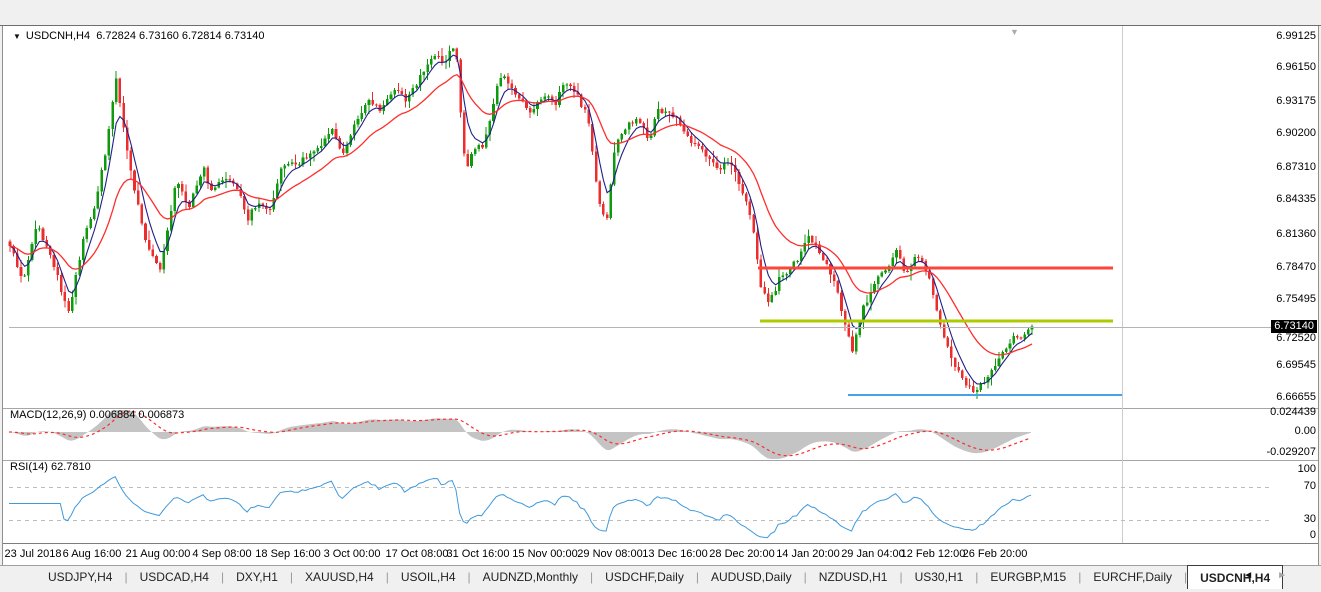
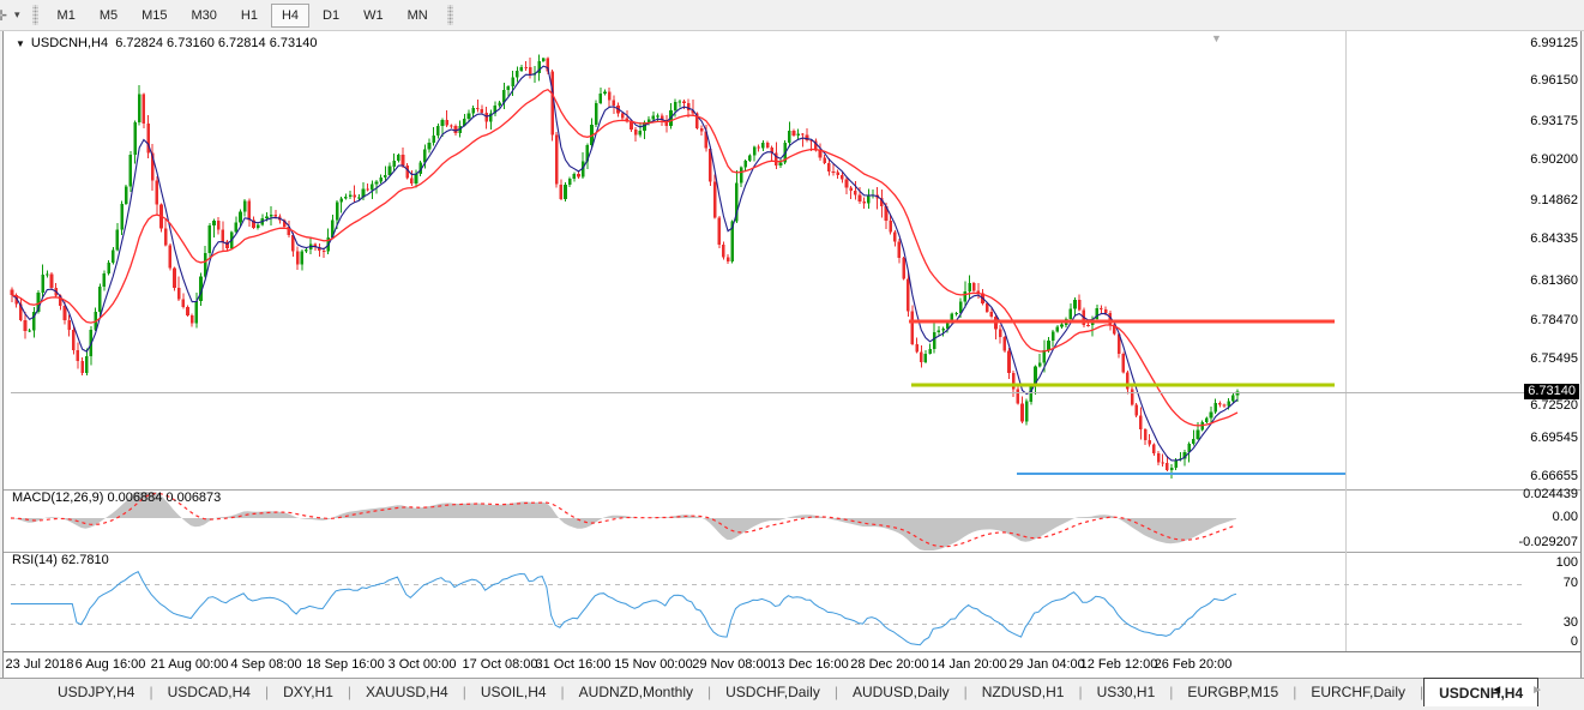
+ ✛
+ ▾
+ M1
+ M5
+ M15
+ M30
+ H1
+ H4
+ D1
+ W1
+ MN
  ▼ USDCNH,H4 6.72824 6.73160 6.72814 6.73140
  ▼
  6.99125
  6.96150
  6.93175
  6.90200
- 6.87310
+ 9.14862
  6.84335
  6.81360
  6.78470
  6.75495
  6.69545
  6.66655
  0.024439
  0.00
  -0.029207
  100
  70
  30
  0
  6.72520
  23 Jul 2018
  6 Aug 16:00
  21 Aug 00:00
  4 Sep 08:00
  18 Sep 16:00
  3 Oct 00:00
  17 Oct 08:00
  31 Oct 16:00
  15 Nov 00:00
  29 Nov 08:00
  13 Dec 16:00
  28 Dec 20:00
  14 Jan 20:00
  29 Jan 04:00
  12 Feb 12:00
  26 Feb 20:00
  MACD(12,26,9) 0.006884 0.006873
  RSI(14) 62.7810
  6.73140
  USDJPY,H4
  |
  USDCAD,H4
  |
  DXY,H1
  |
  XAUUSD,H4
  |
  USOIL,H4
  |
  AUDNZD,Monthly
  |
  USDCHF,Daily
  |
  AUDUSD,Daily
  |
  NZDUSD,H1
  |
  US30,H1
  |
  EURGBP,M15
  |
  EURCHF,Daily
  |
  USDCNH,H4
  ◄►
